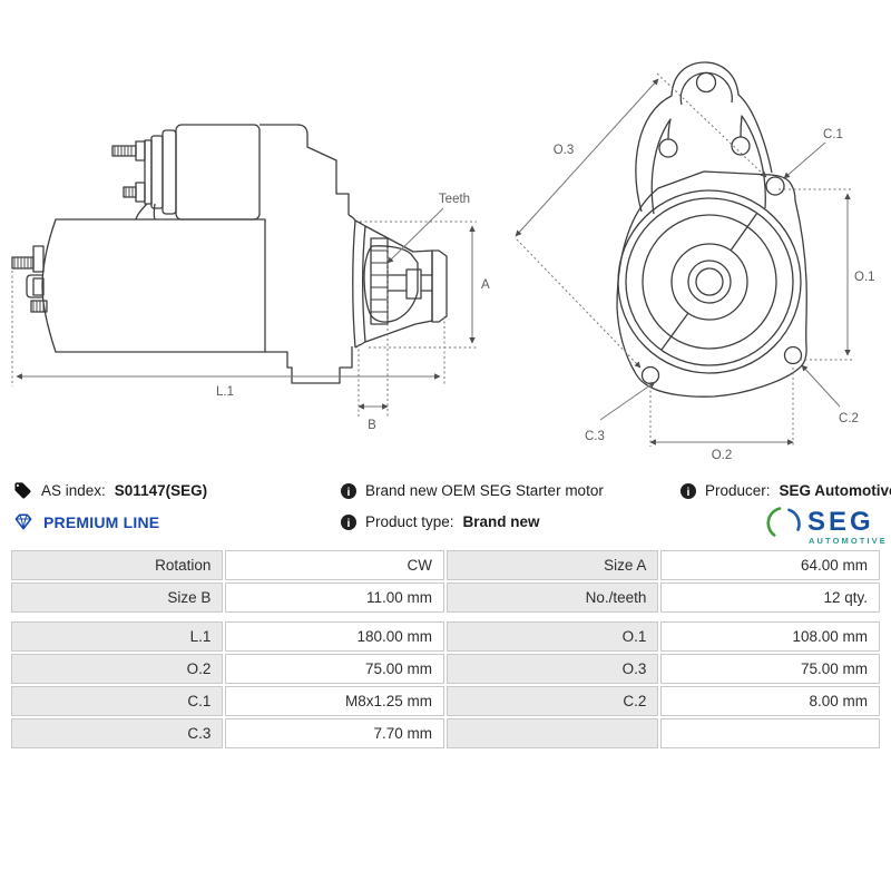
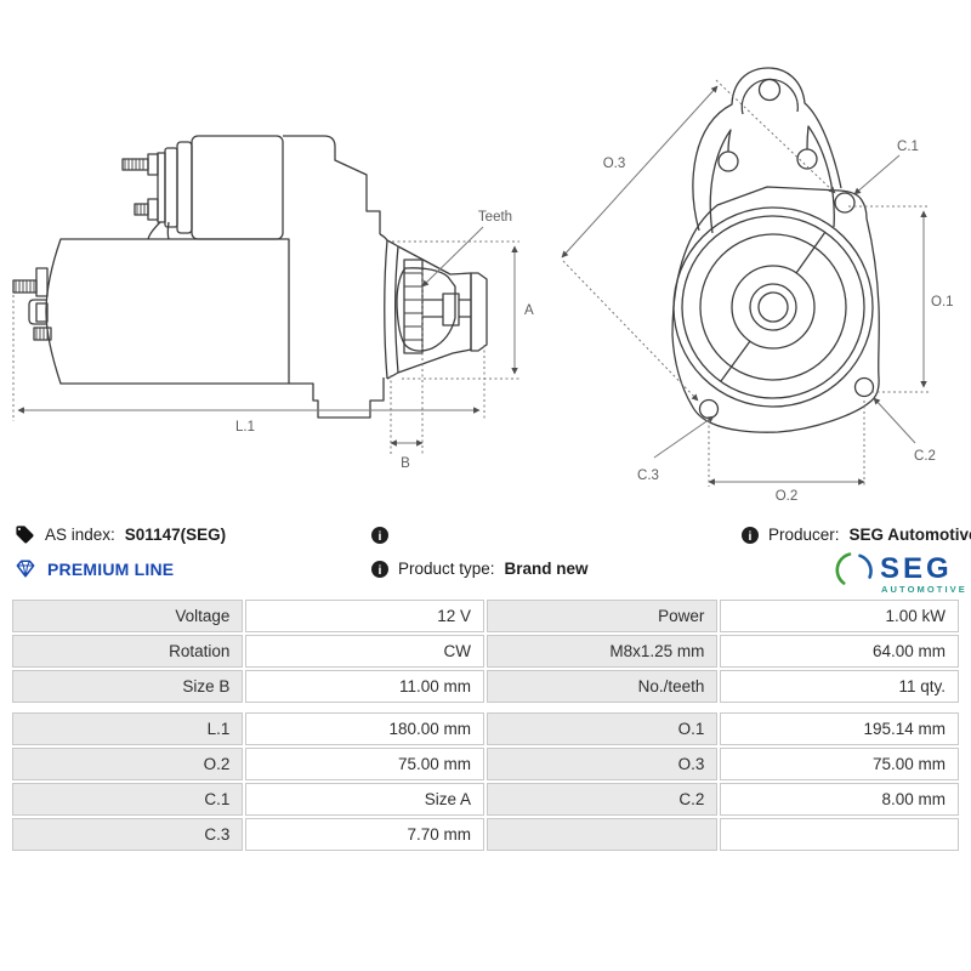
  L.1
  B
  A
  Teeth
  O.3
  C.1
  O.1
  C.2
  C.3
  O.2
  AS index:
  S01147(SEG)
  PREMIUM LINE
  i
- Brand new OEM SEG Starter motor
  i
  Product type:
  Brand new
  i
  Producer:
  SEG Automotiv
  SEG
  AUTOMOTIVE
+ Voltage	12 V	Power	1.00 kW
- Rotation	CW	Size A	64.00 mm
+ Rotation	CW	M8x1.25 mm	64.00 mm
- Size B	11.00 mm	No./teeth	12 qty.
+ Size B	11.00 mm	No./teeth	11 qty.
- L.1	180.00 mm	O.1	108.00 mm
+ L.1	180.00 mm	O.1	195.14 mm
  O.2	75.00 mm	O.3	75.00 mm
- C.1	M8x1.25 mm	C.2	8.00 mm
+ C.1	Size A	C.2	8.00 mm
  C.3	7.70 mm
